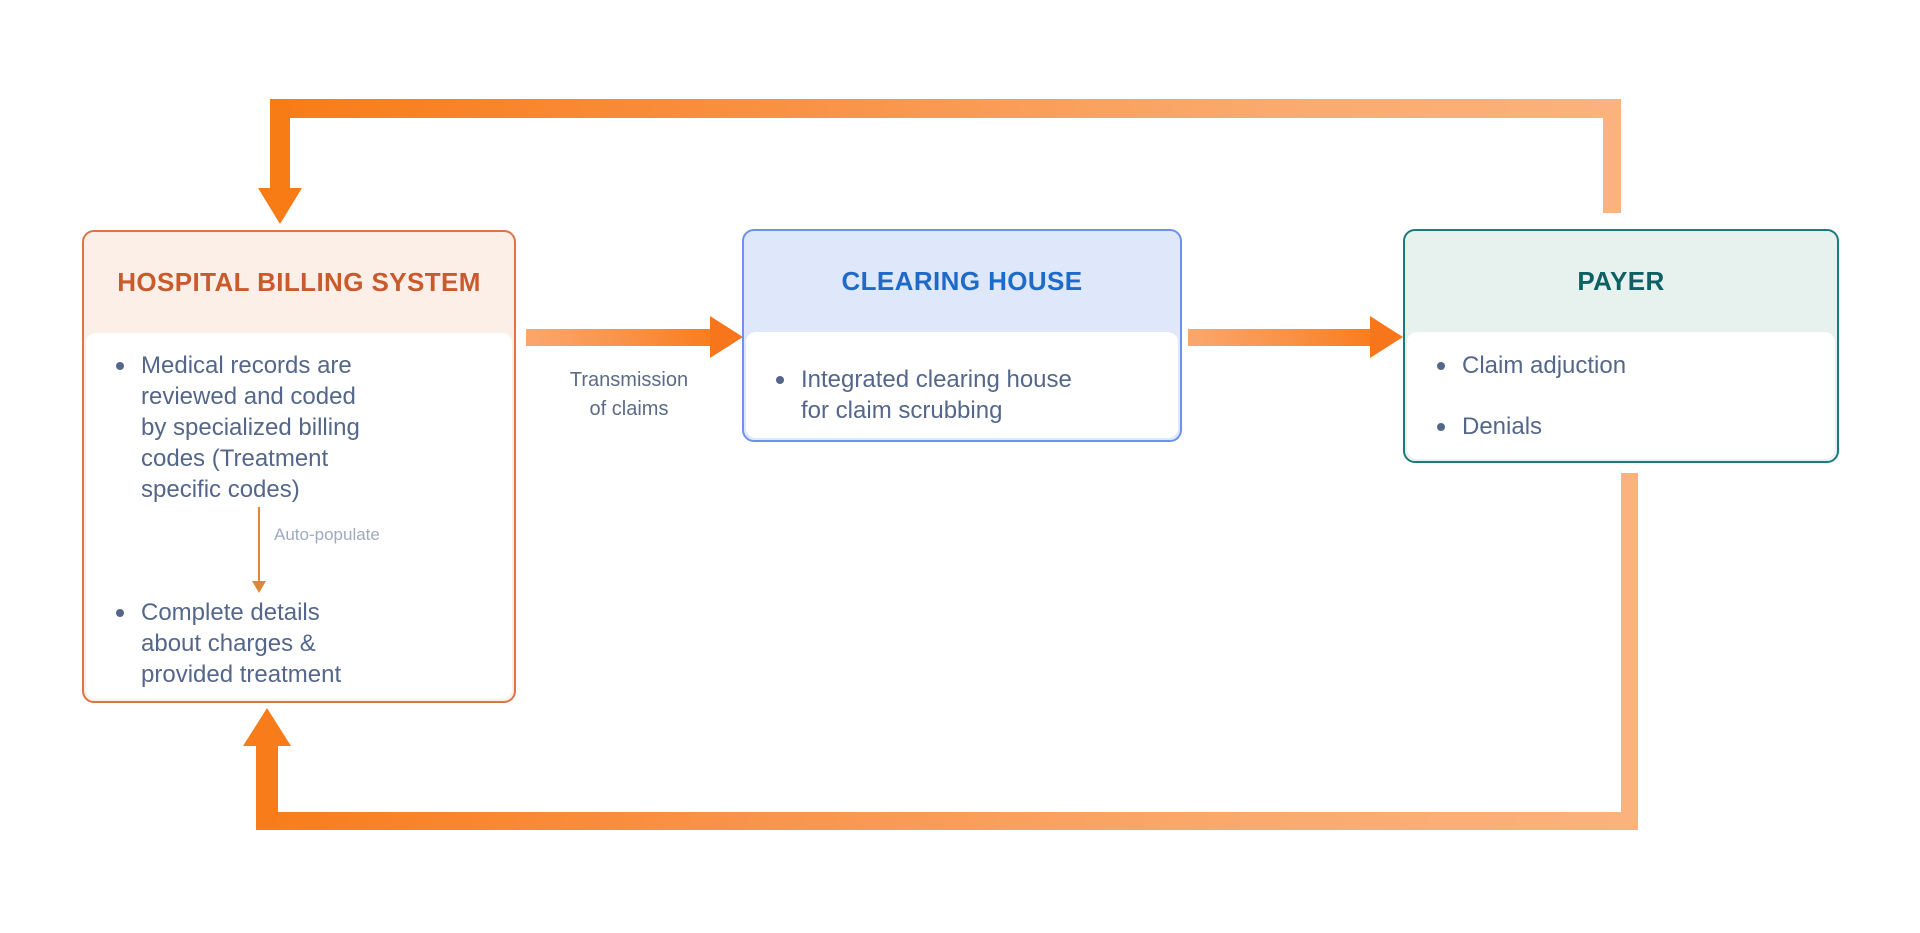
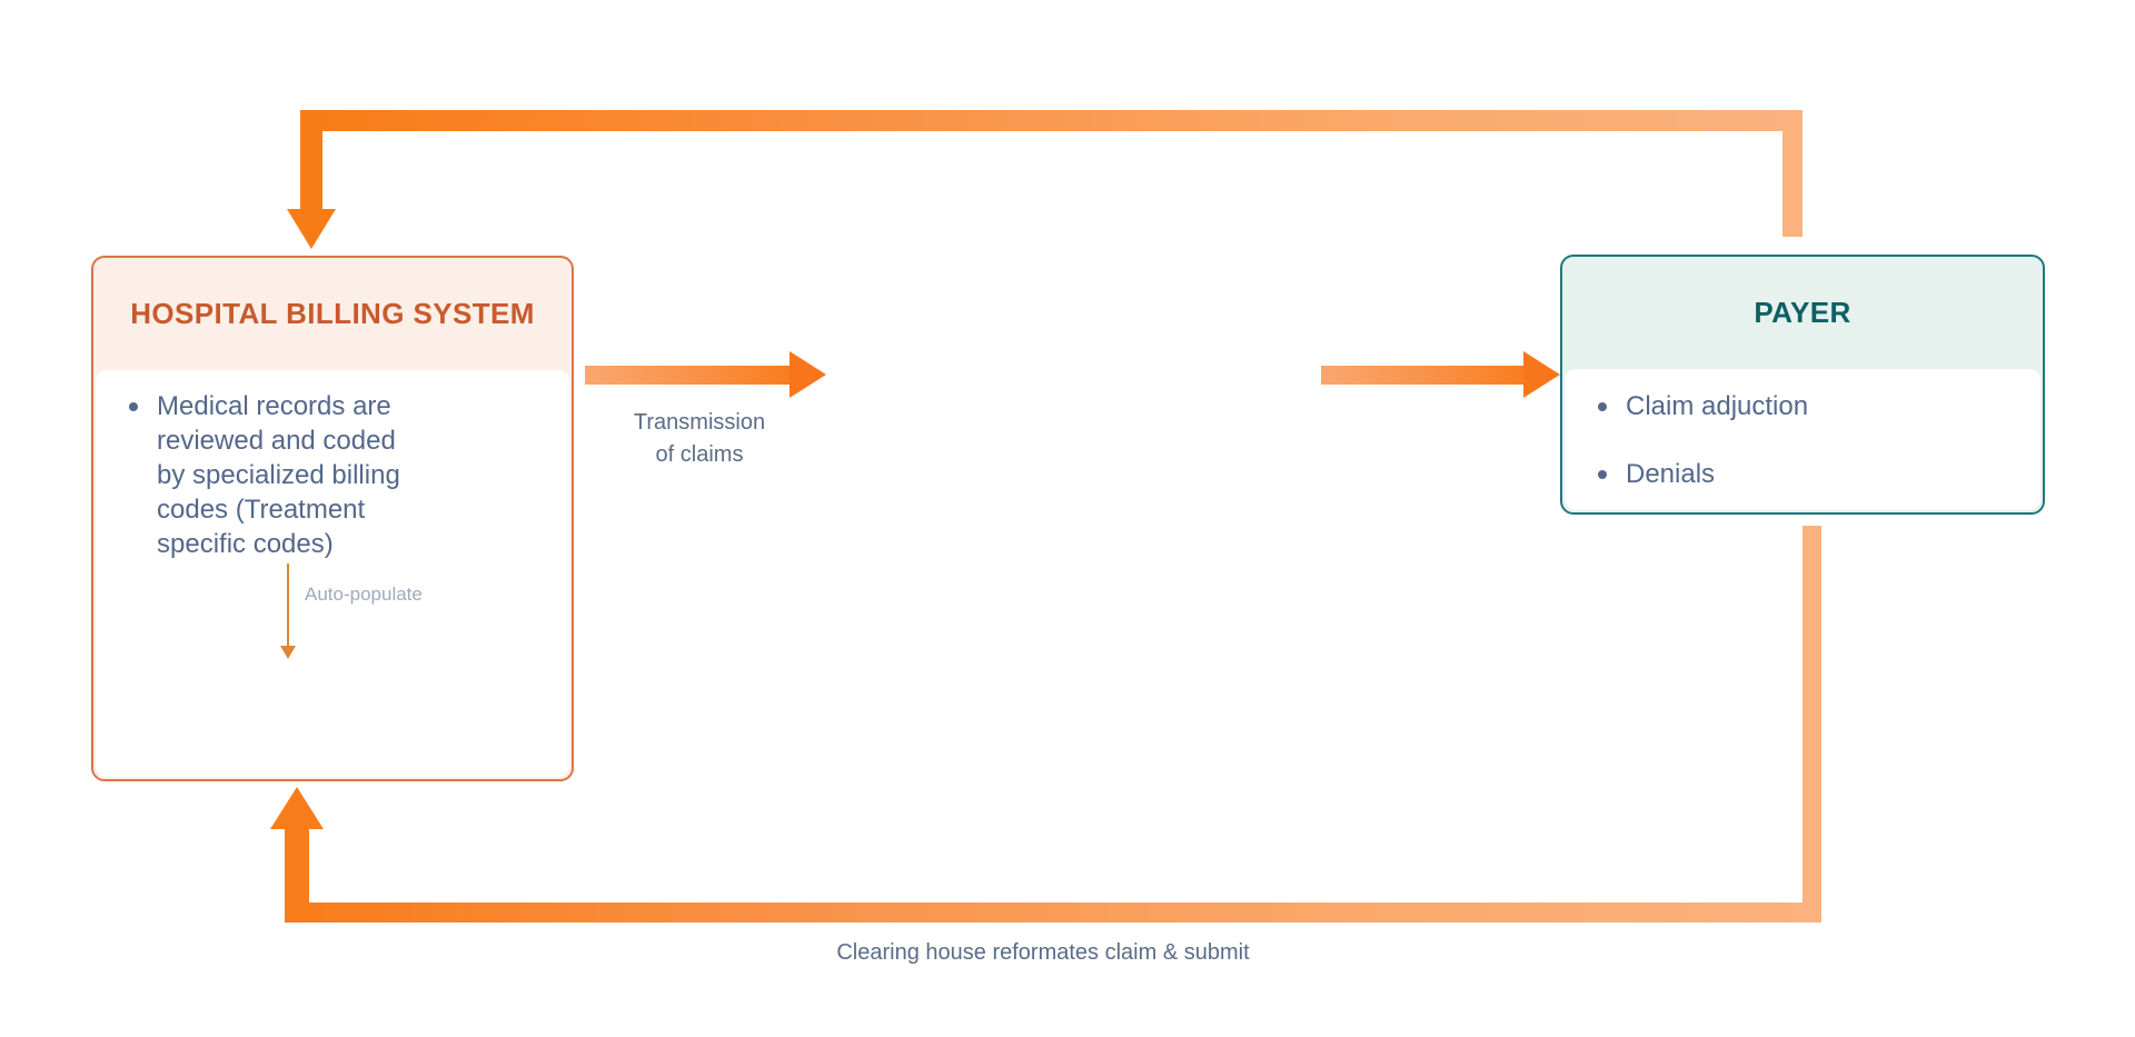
+ Clearing house reformates claim & submit
  Transmission
  of claims
  HOSPITAL BILLING SYSTEM
  Medical records are
  reviewed and coded
  by specialized billing
  codes (Treatment
  specific codes)
  Auto-populate
- Complete details
- about charges &
- provided treatment
- CLEARING HOUSE
- Integrated clearing house
- for claim scrubbing
  PAYER
  Claim adjuction
  Denials
